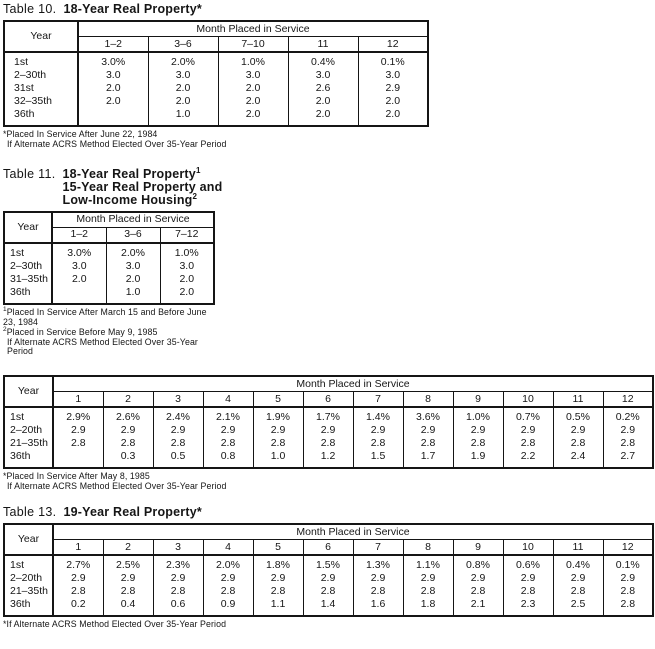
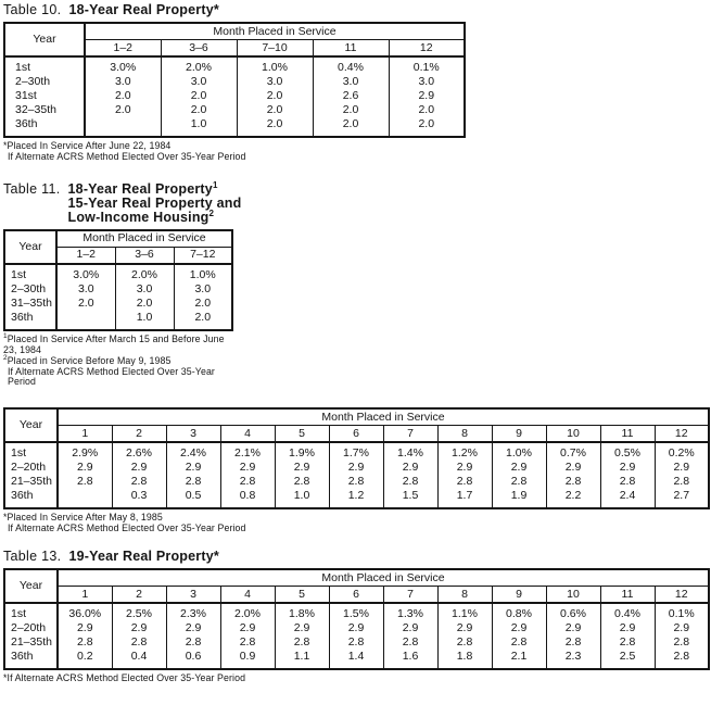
  Table 10.
  18-Year Real Property*
  Year	Month Placed in Service
  1–2	3–6	7–10	11	12
  1st	3.0%	2.0%	1.0%	0.4%	0.1%
  2–30th	3.0	3.0	3.0	3.0	3.0
  31st	2.0	2.0	2.0	2.6	2.9
  32–35th	2.0	2.0	2.0	2.0	2.0
  36th		1.0	2.0	2.0	2.0
  *Placed In Service After June 22, 1984
  If Alternate ACRS Method Elected Over 35-Year Period
  Table 11.
  18-Year Real Property1
  15-Year Real Property and
  Low-Income Housing2
  Year	Month Placed in Service
  1–2	3–6	7–12
  1st	3.0%	2.0%	1.0%
  2–30th	3.0	3.0	3.0
  31–35th	2.0	2.0	2.0
  36th		1.0	2.0
  Placed In Service After March 15 and Before June 23, 1984
  Placed in Service Before May 9, 1985
  If Alternate ACRS Method Elected Over 35-Year Period
  Year	Month Placed in Service
  1	2	3	4	5	6	7	8	9	10	11	12
- 1st	2.9%	2.6%	2.4%	2.1%	1.9%	1.7%	1.4%	3.6%	1.0%	0.7%	0.5%	0.2%
+ 1st	2.9%	2.6%	2.4%	2.1%	1.9%	1.7%	1.4%	1.2%	1.0%	0.7%	0.5%	0.2%
  2–20th	2.9	2.9	2.9	2.9	2.9	2.9	2.9	2.9	2.9	2.9	2.9	2.9
  21–35th	2.8	2.8	2.8	2.8	2.8	2.8	2.8	2.8	2.8	2.8	2.8	2.8
  36th		0.3	0.5	0.8	1.0	1.2	1.5	1.7	1.9	2.2	2.4	2.7
  *Placed In Service After May 8, 1985
  If Alternate ACRS Method Elected Over 35-Year Period
  Table 13.
  19-Year Real Property*
  Year	Month Placed in Service
  1	2	3	4	5	6	7	8	9	10	11	12
- 1st	2.7%	2.5%	2.3%	2.0%	1.8%	1.5%	1.3%	1.1%	0.8%	0.6%	0.4%	0.1%
+ 1st	36.0%	2.5%	2.3%	2.0%	1.8%	1.5%	1.3%	1.1%	0.8%	0.6%	0.4%	0.1%
  2–20th	2.9	2.9	2.9	2.9	2.9	2.9	2.9	2.9	2.9	2.9	2.9	2.9
  21–35th	2.8	2.8	2.8	2.8	2.8	2.8	2.8	2.8	2.8	2.8	2.8	2.8
  36th	0.2	0.4	0.6	0.9	1.1	1.4	1.6	1.8	2.1	2.3	2.5	2.8
  *If Alternate ACRS Method Elected Over 35-Year Period
